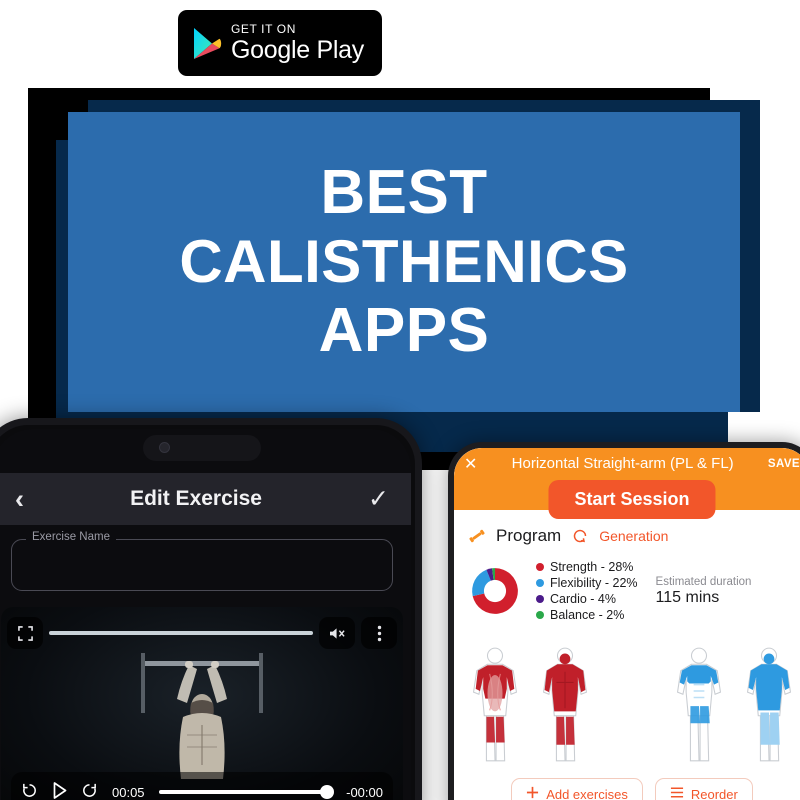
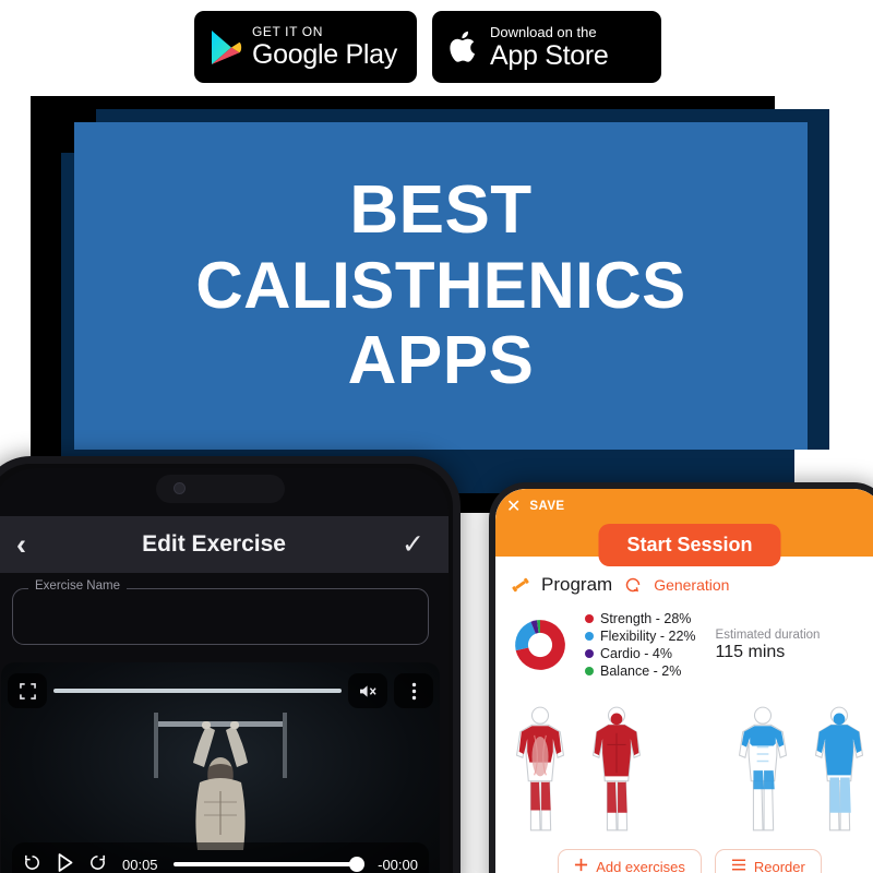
  GET IT ON
  Google Play
+ Download on the
+ App Store
  BEST
  CALISTHENICS
  APPS
  ‹
  Edit Exercise
  ✓
  Exercise Name
  00:05
  -00:00
  ✕
- Horizontal Straight-arm (PL & FL)
  SAVE
  Start Session
  Program
  Generation
  Strength - 28%
  Flexibility - 22%
  Cardio - 4%
  Balance - 2%
  Estimated duration
  115 mins
  Add exercises
  Reorder
